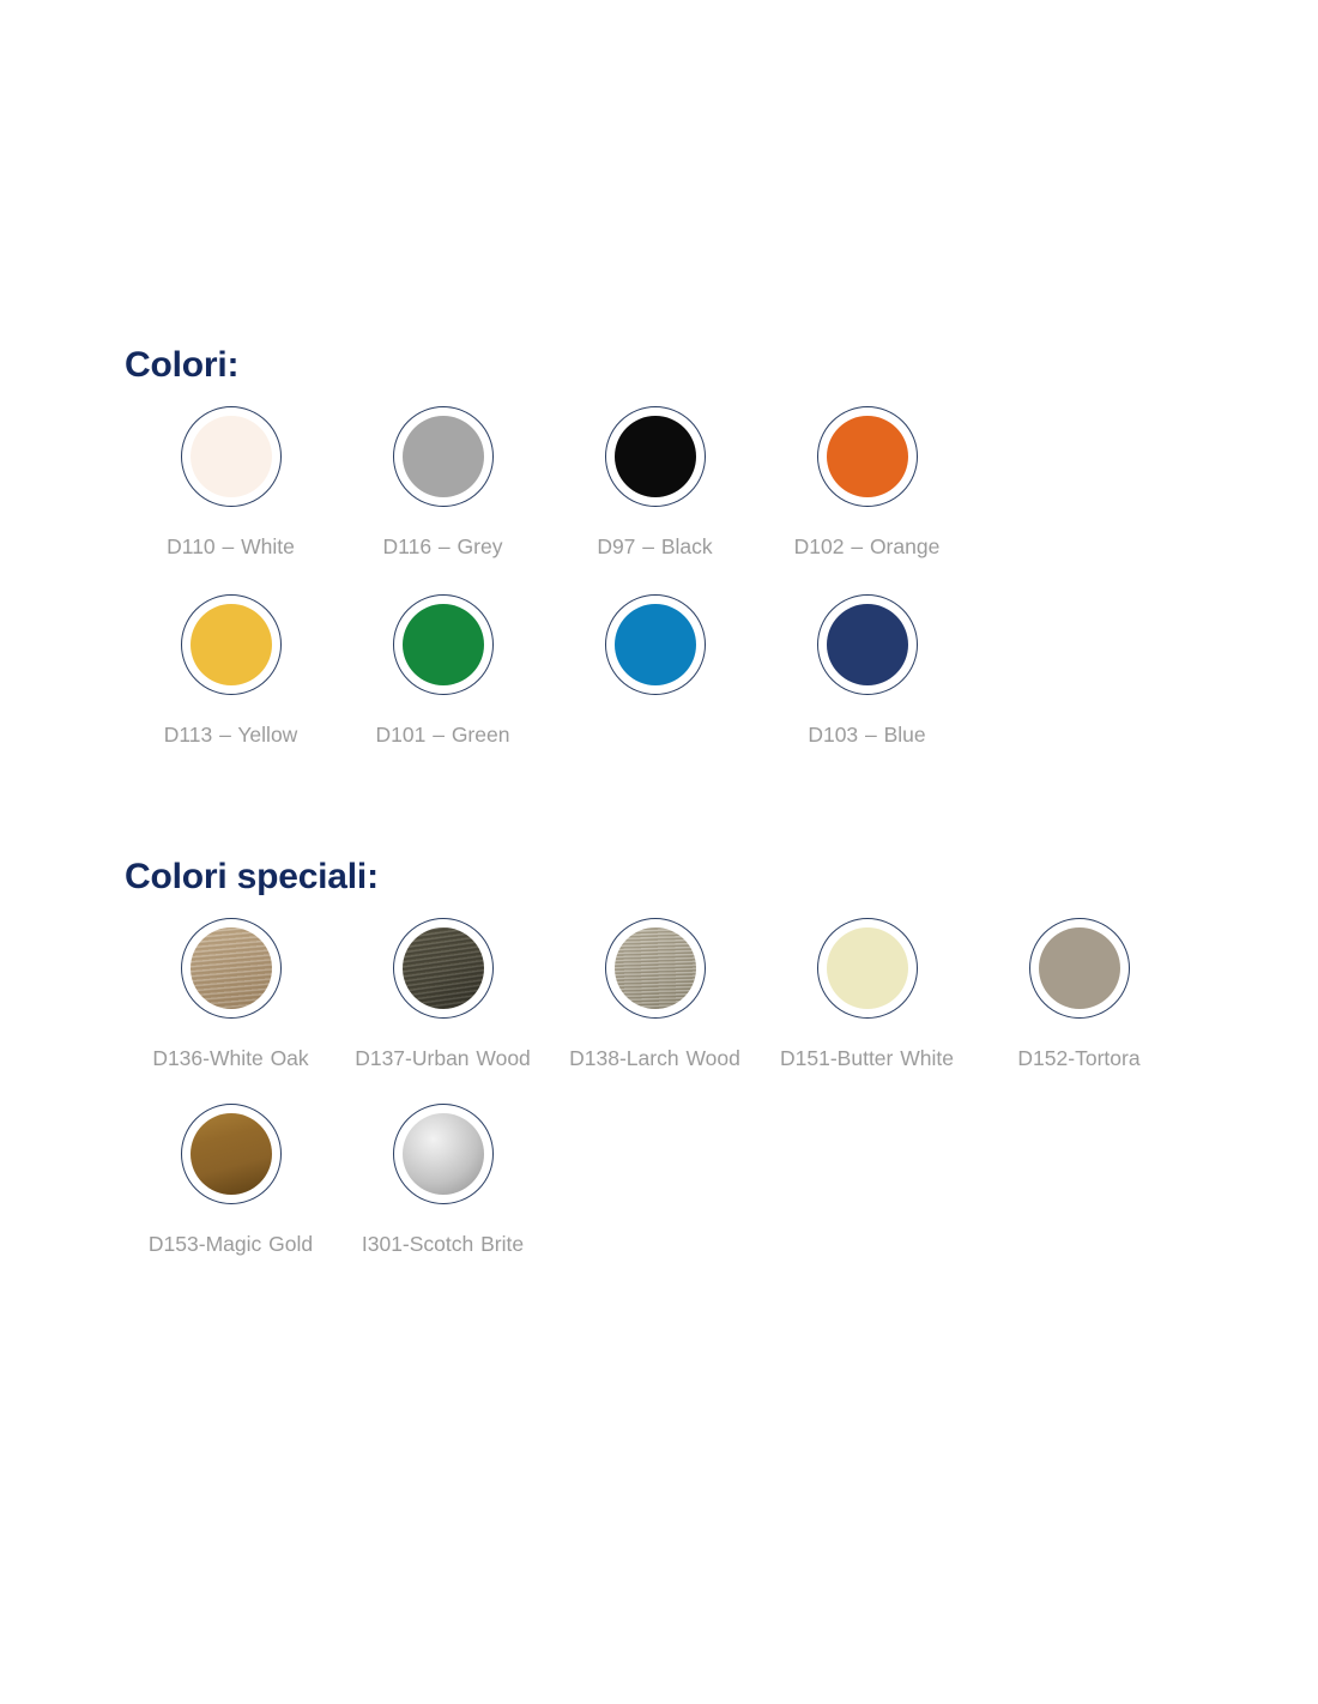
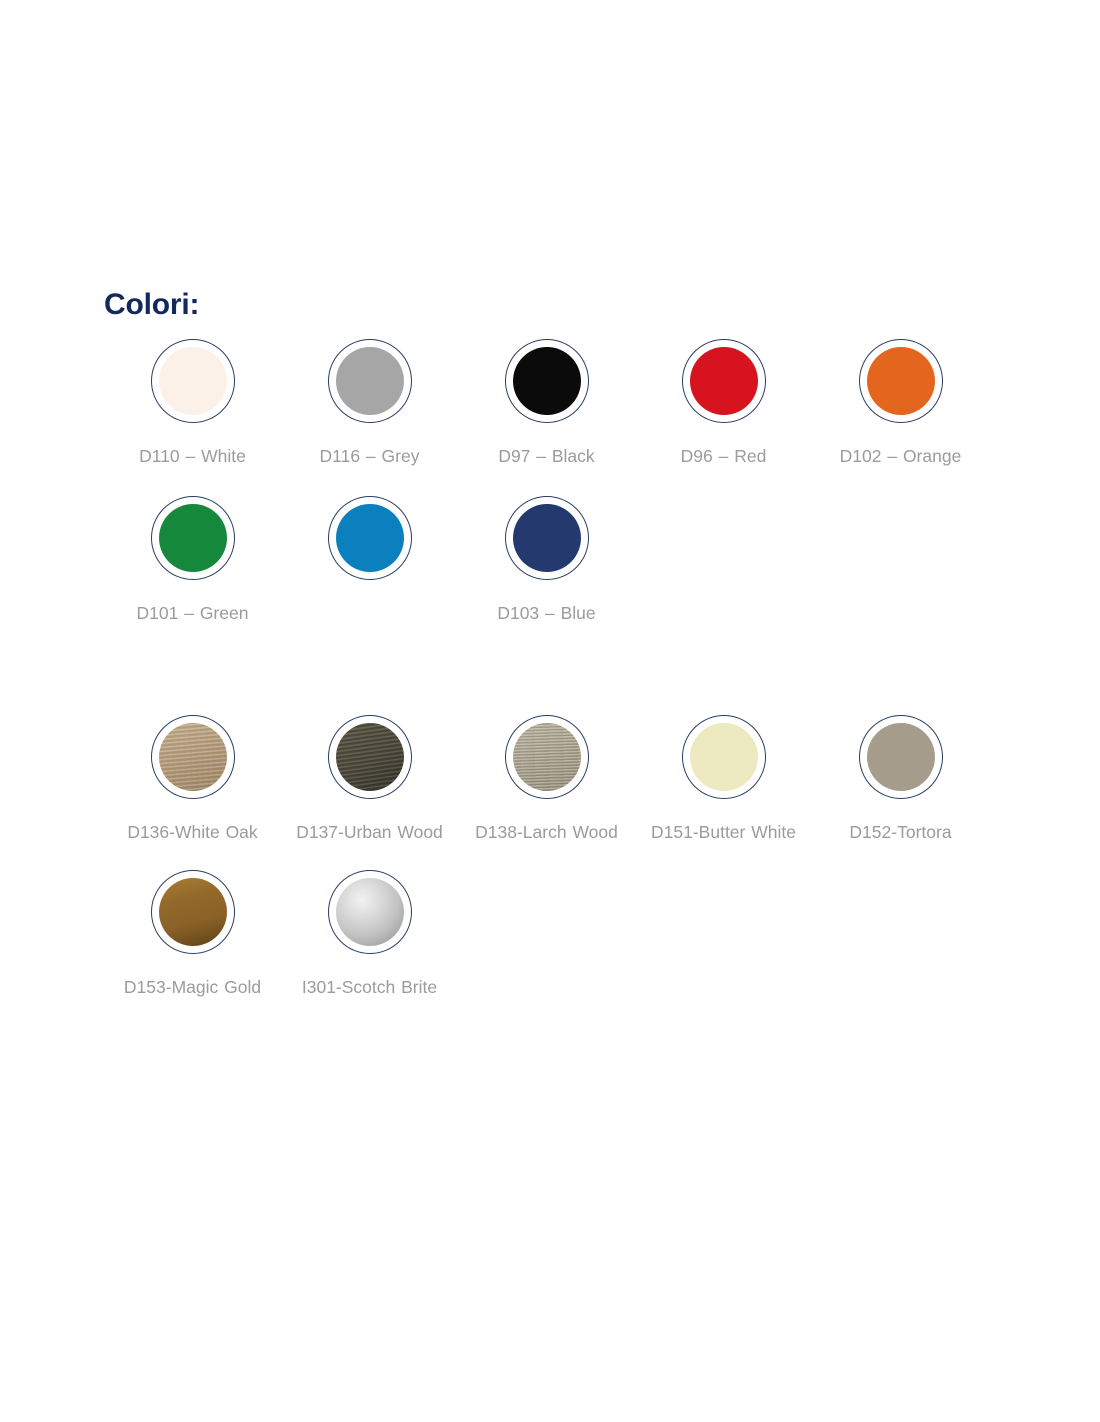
  Colori:
  D110 – White
  D116 – Grey
  D97 – Black
+ D96 – Red
  D102 – Orange
- D113 – Yellow
  D101 – Green
  D103 – Blue
- Colori speciali:
  D136-White Oak
  D137-Urban Wood
  D138-Larch Wood
  D151-Butter White
  D152-Tortora
  D153-Magic Gold
  I301-Scotch Brite
